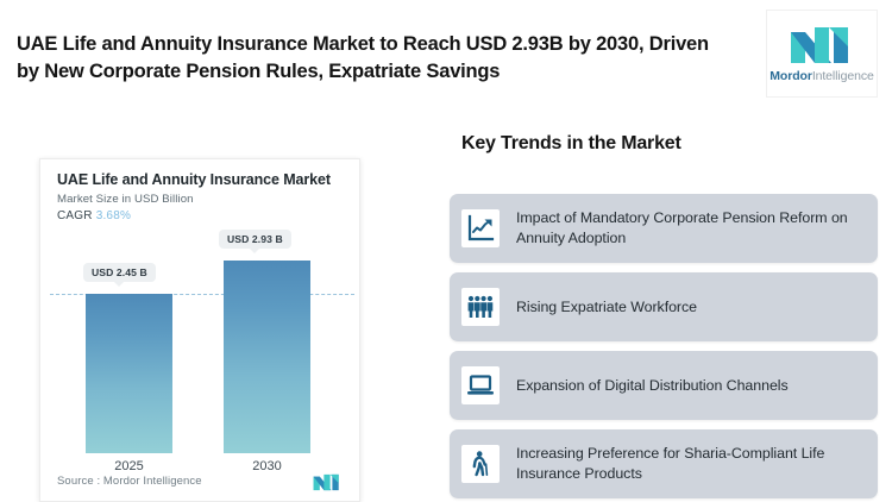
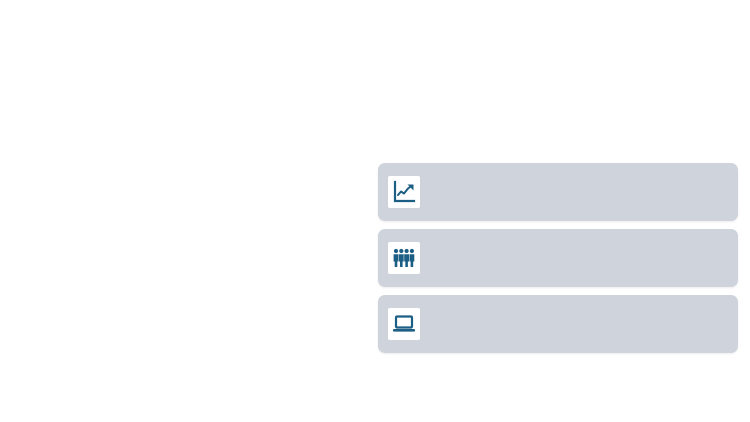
- UAE Life and Annuity Insurance Market to Reach USD 2.93B by 2030, Driven by New Corporate Pension Rules, Expatriate Savings
- MordorIntelligence
- UAE Life and Annuity Insurance Market
- Market Size in USD Billion
- CAGR 3.68%
- USD 2.45 B
- USD 2.93 B
- 2025
- 2030
- Source : Mordor Intelligence
- Key Trends in the Market
- Impact of Mandatory Corporate Pension Reform on Annuity Adoption
- Rising Expatriate Workforce
- Expansion of Digital Distribution Channels
- Increasing Preference for Sharia-Compliant Life Insurance Products
